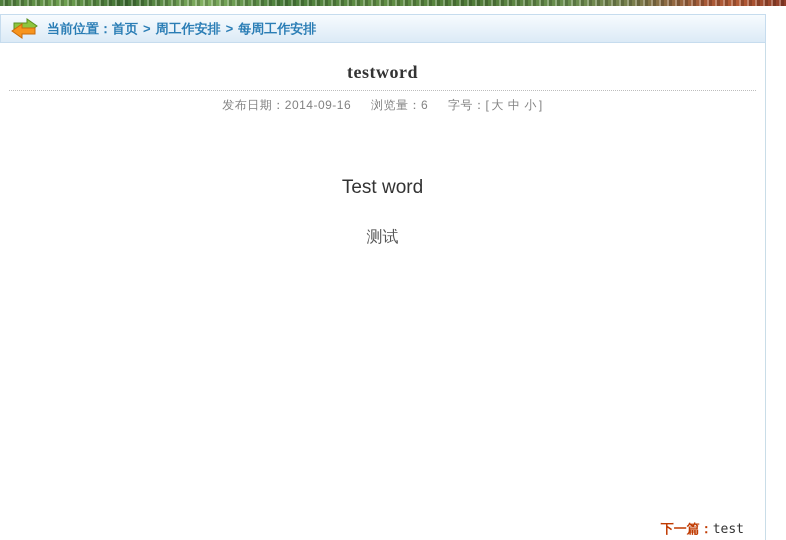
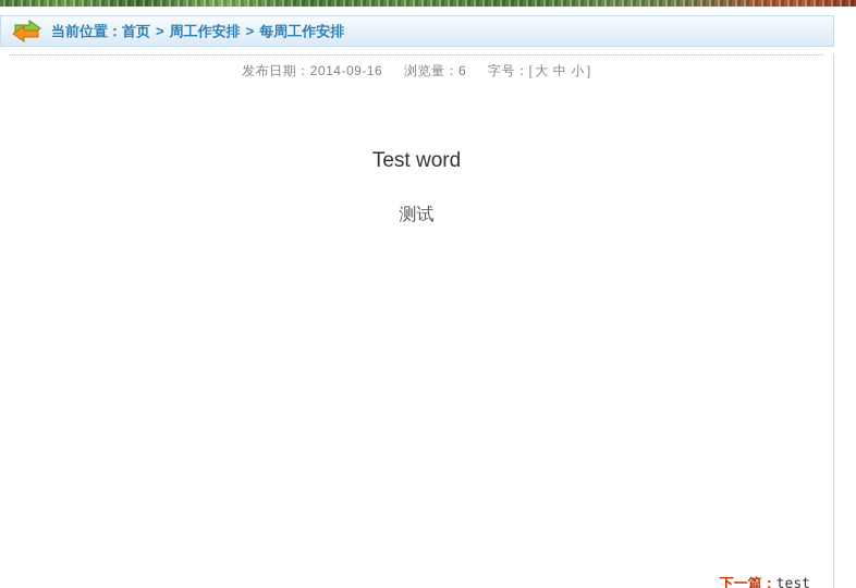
  当前位置：首页 > 周工作安排 > 每周工作安排
- testword
  发布日期：2014-09-16 浏览量：6 字号：[ 大 中 小 ]
  Test word
  测试
  下一篇：test
